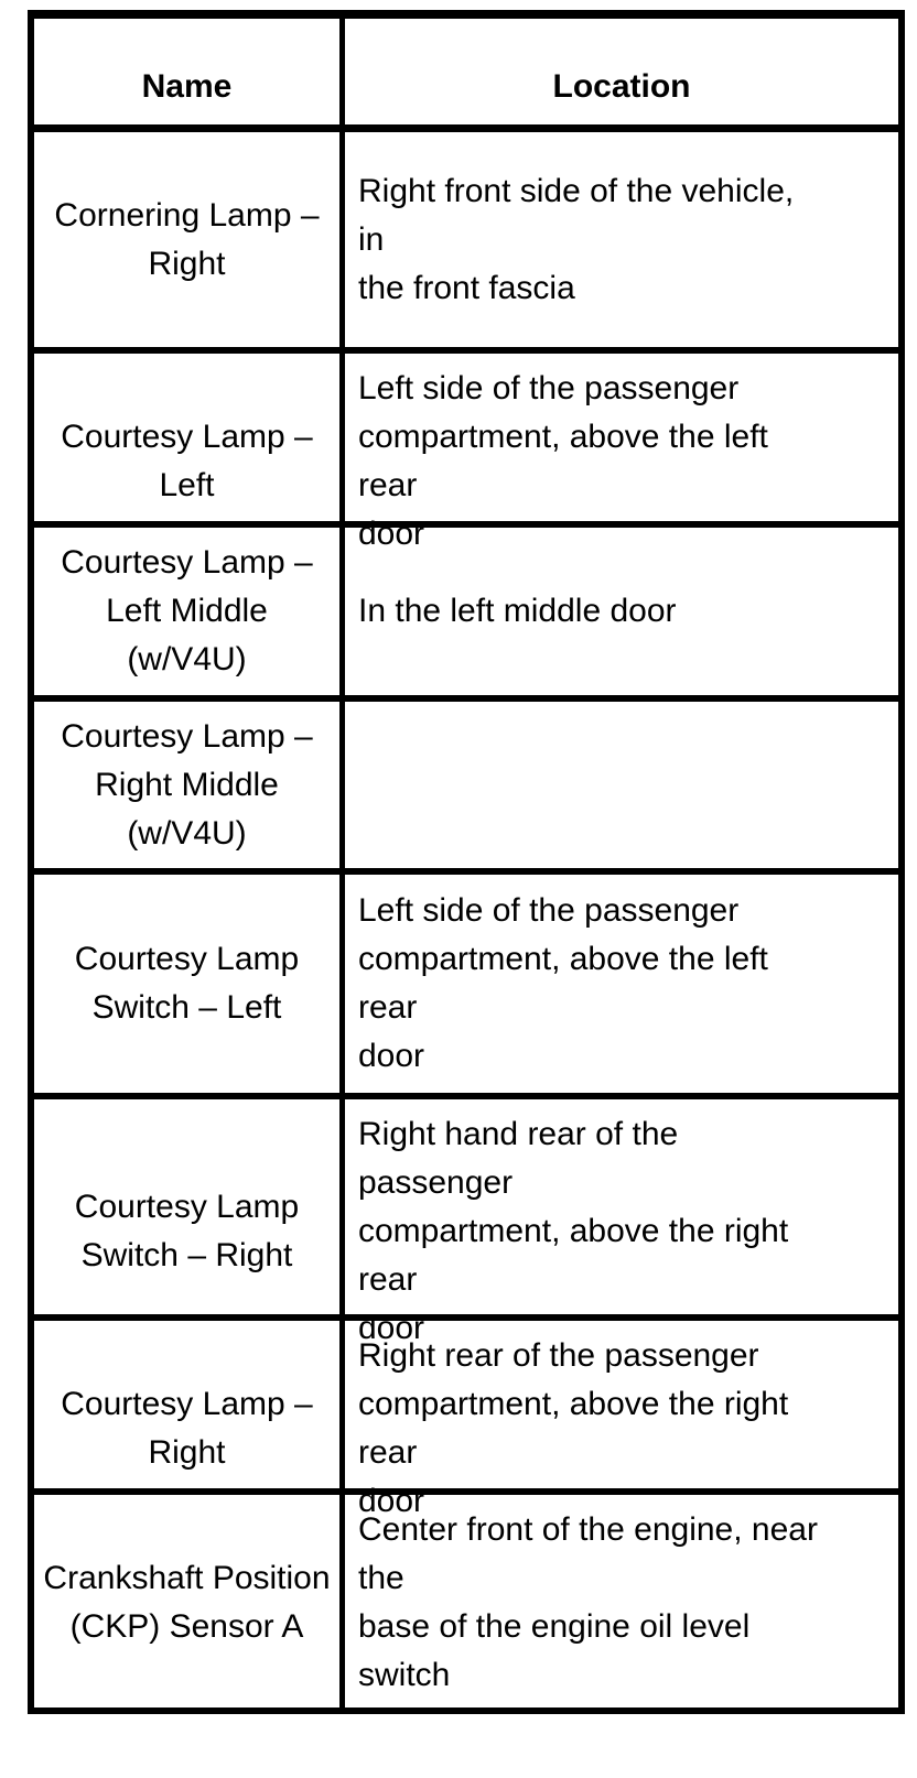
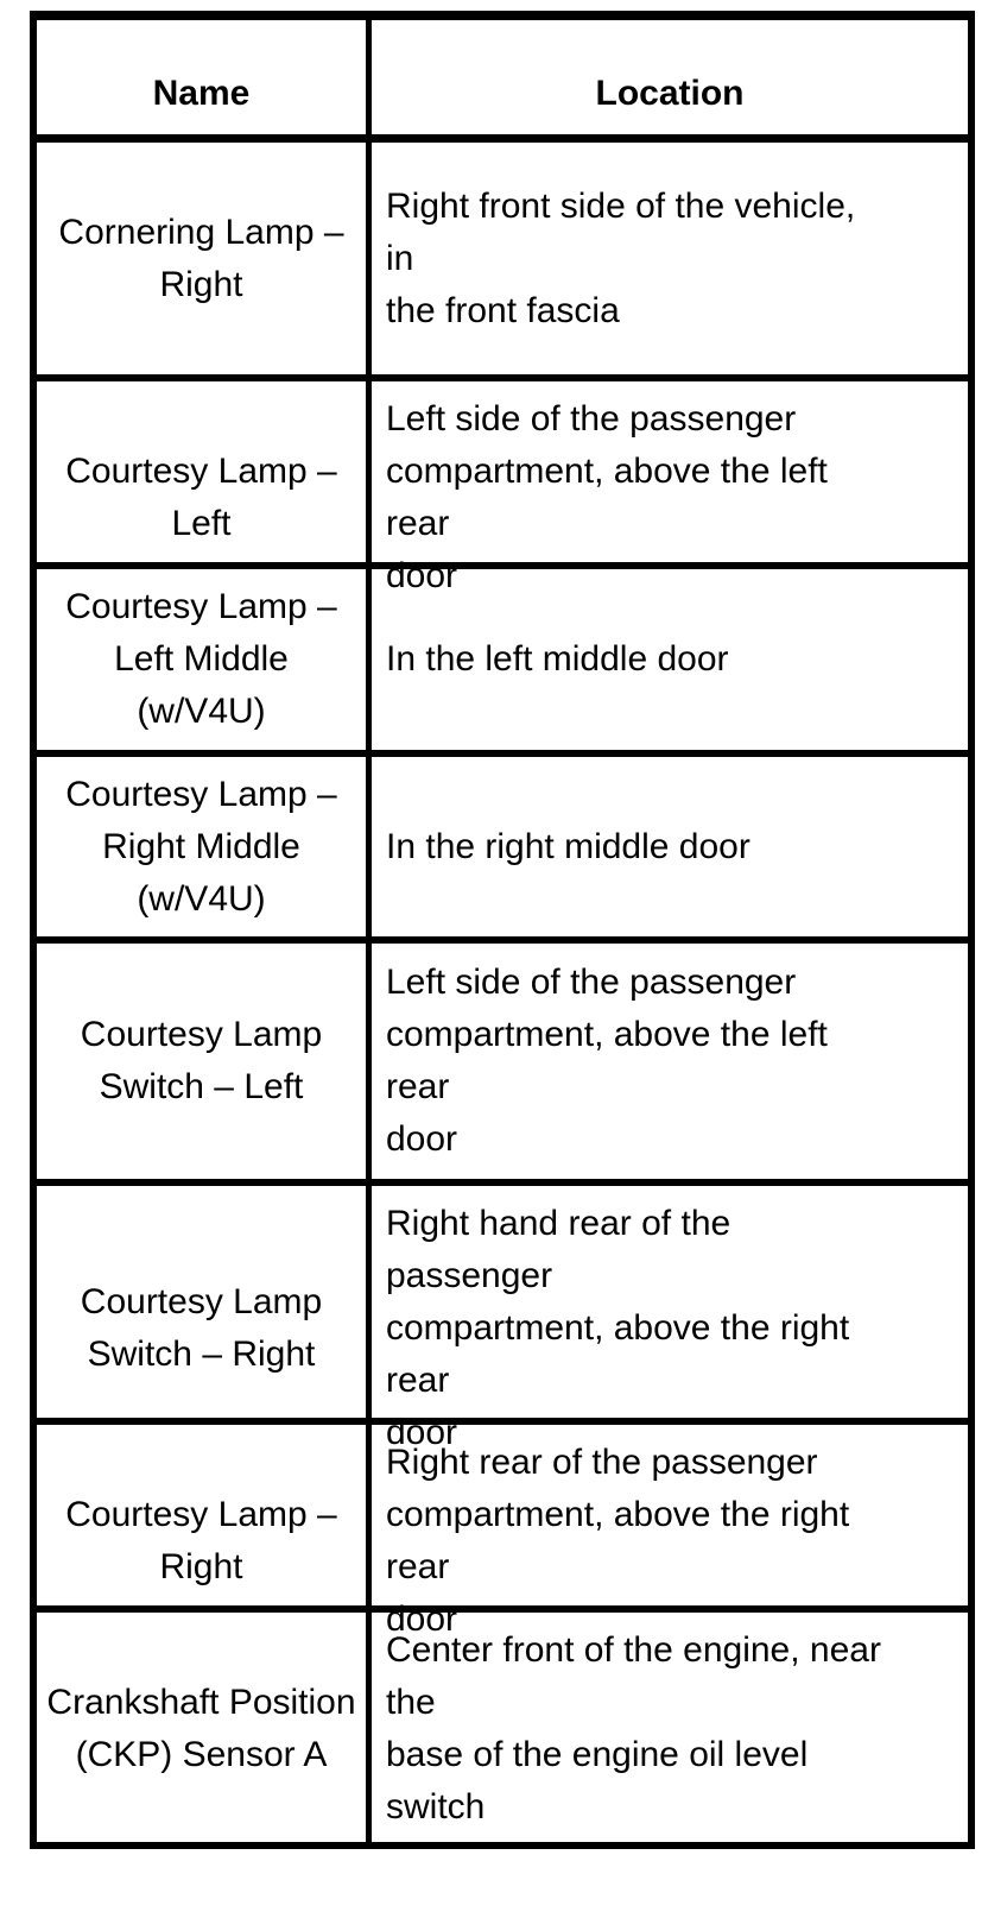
  Name
  Location
  Cornering Lamp –
  Right
  Right front side of the vehicle, in
  the front fascia
  Courtesy Lamp –
  Left
  Left side of the passenger
  compartment, above the left rear
  door
  Courtesy Lamp –
  Left Middle
  (w/V4U)
  In the left middle door
  Courtesy Lamp –
  Right Middle
  (w/V4U)
+ In the right middle door
  Courtesy Lamp
  Switch – Left
  Left side of the passenger
  compartment, above the left rear
  door
  Courtesy Lamp
  Switch – Right
  Right hand rear of the passenger
  compartment, above the right rear
  door
  Courtesy Lamp –
  Right
  Right rear of the passenger
  compartment, above the right rear
  door
  Crankshaft Position
  (CKP) Sensor A
  Center front of the engine, near the
  base of the engine oil level switch
